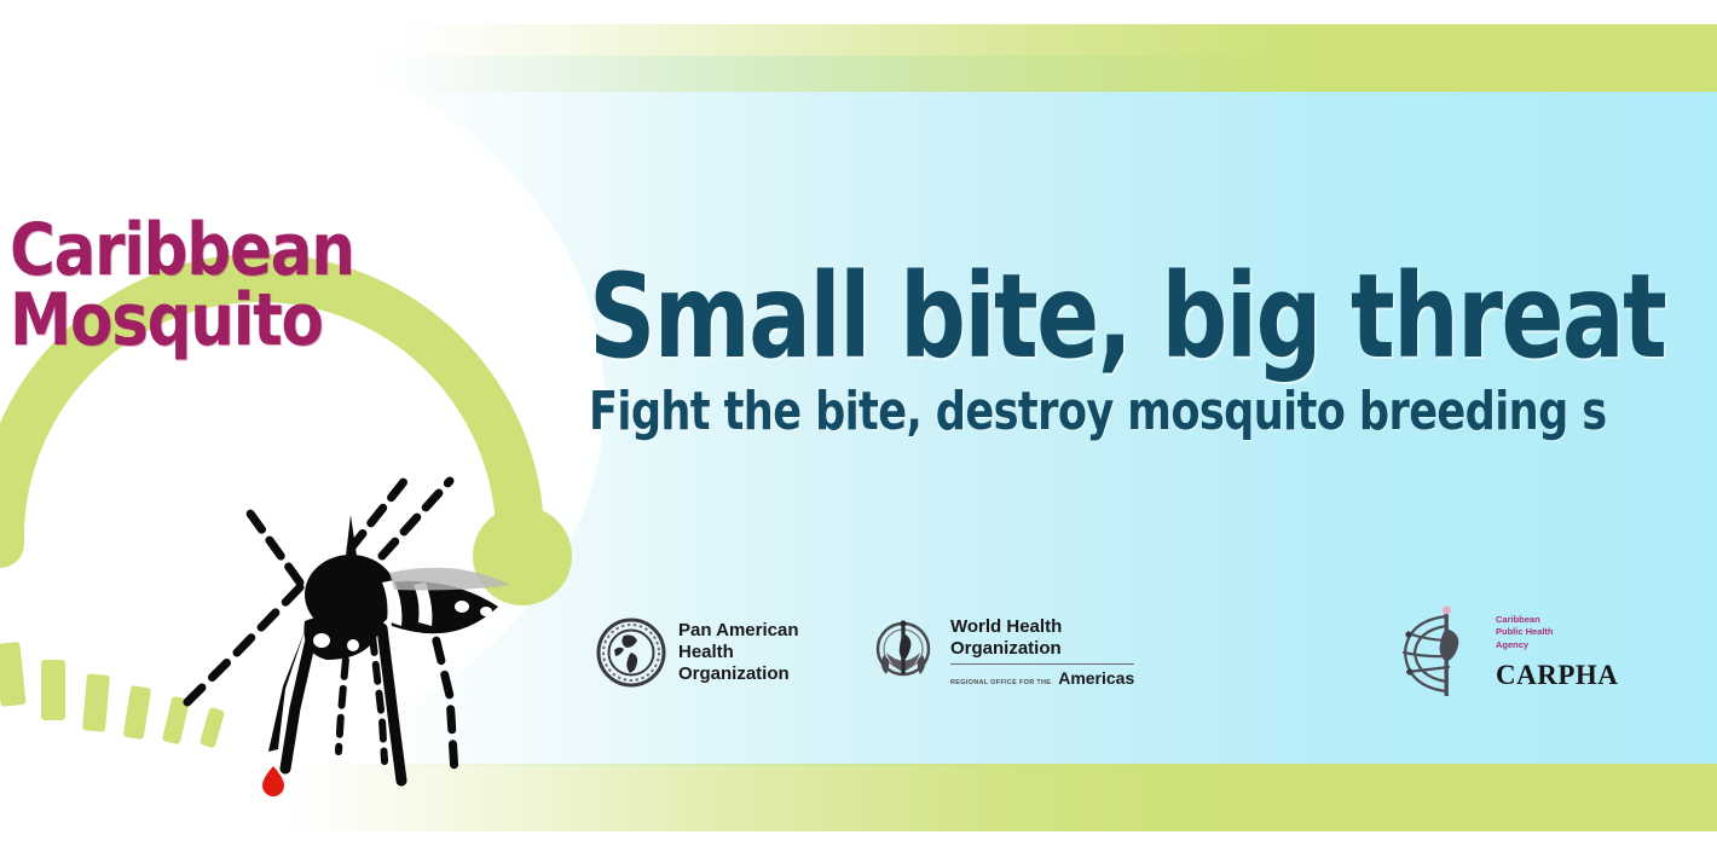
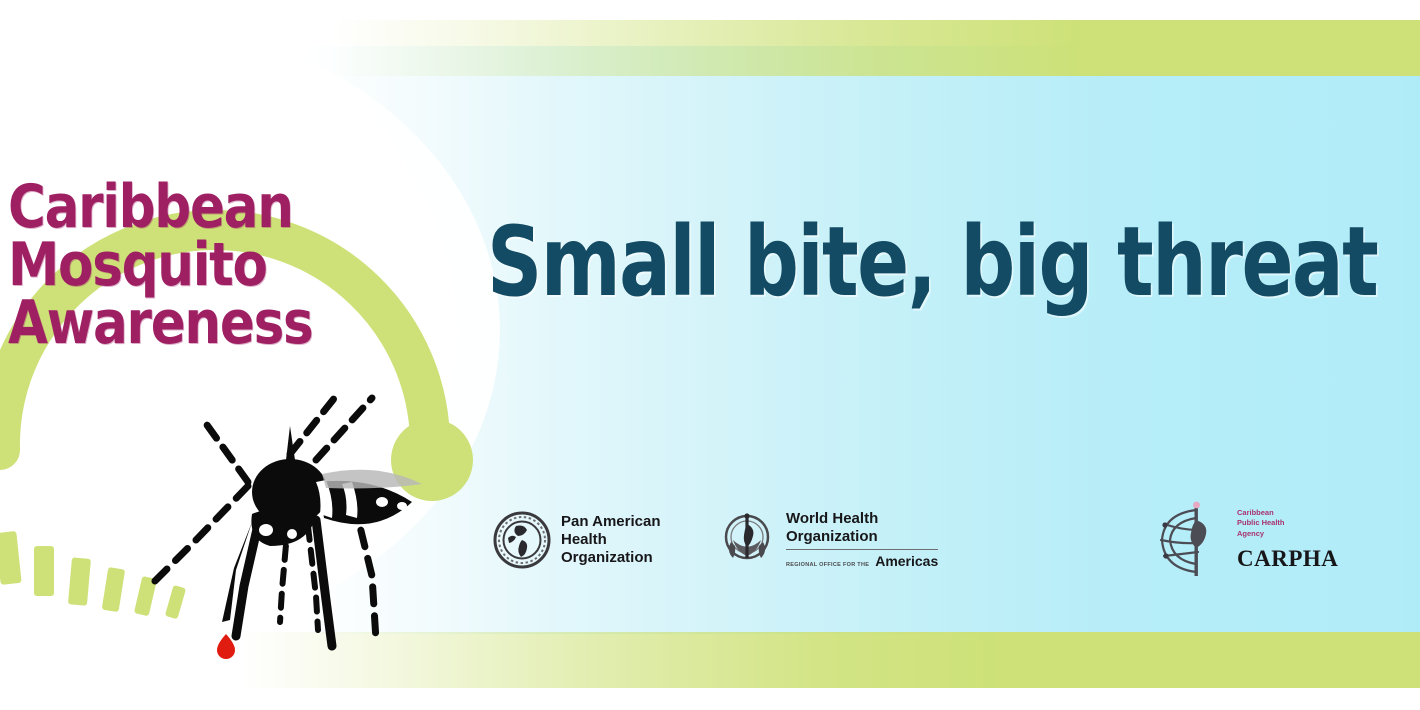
  Caribbean
  Mosquito
+ Awareness
  Small bite, big threat
- Fight the bite, destroy mosquito breeding s
  Pan American
  Health
  Organization
  World Health
  Organization
  Americas
  Caribbean
  Public Health
  Agency
  CARPHA
